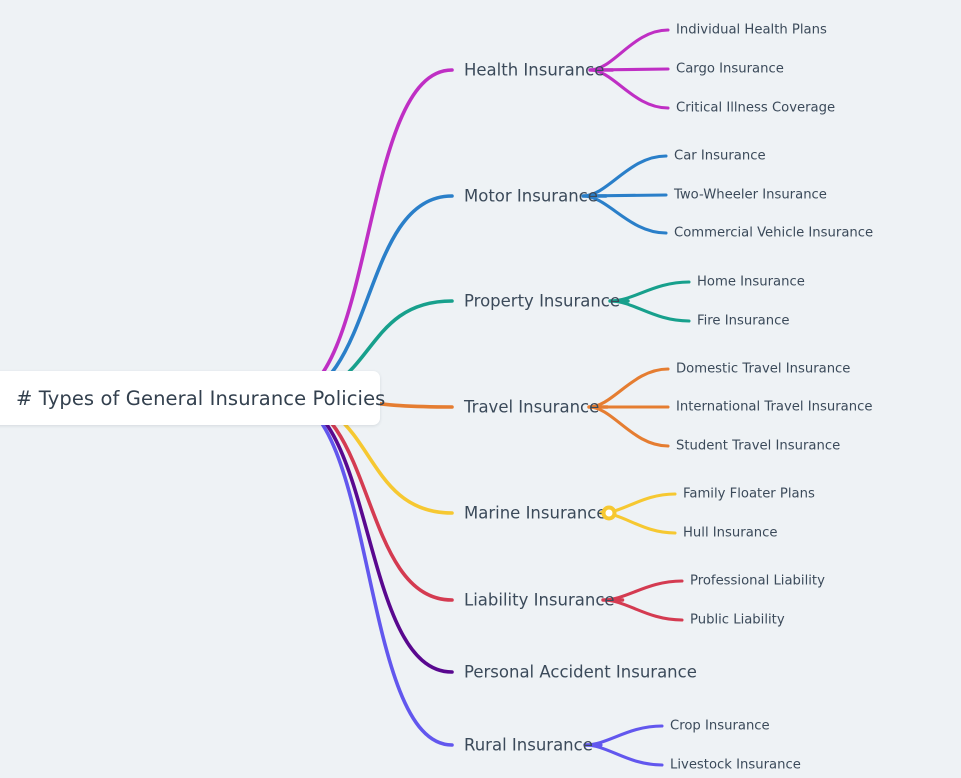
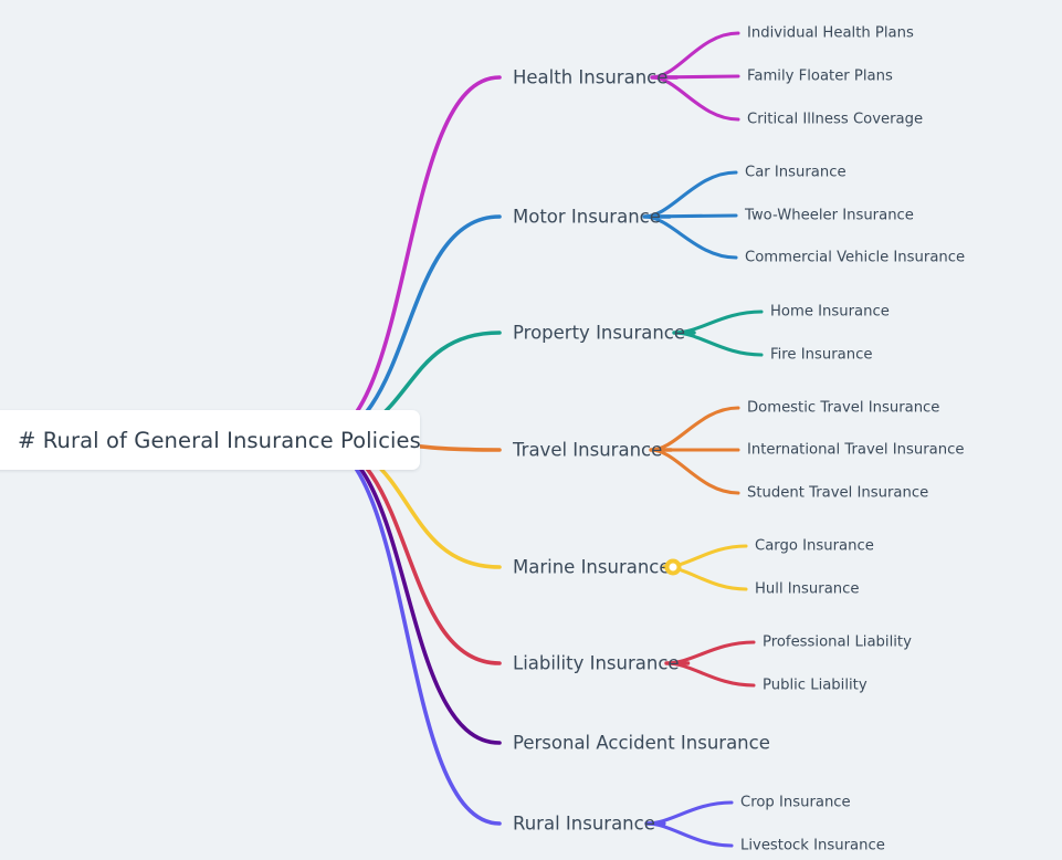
- # Types of General Insurance Policies
+ # Rural of General Insurance Policies
  Health Insurance
  Individual Health Plans
- Cargo Insurance
+ Family Floater Plans
  Critical Illness Coverage
  Motor Insurance
  Car Insurance
  Two-Wheeler Insurance
  Commercial Vehicle Insurance
  Property Insurance
  Home Insurance
  Fire Insurance
  Travel Insurance
  Domestic Travel Insurance
  International Travel Insurance
  Student Travel Insurance
  Marine Insuranc
- Family Floater Plans
+ Cargo Insurance
  Hull Insurance
  Liability Insurance
  Professional Liability
  Public Liability
  Personal Accident Insurance
  Rural Insurance
  Crop Insurance
  Livestock Insurance
